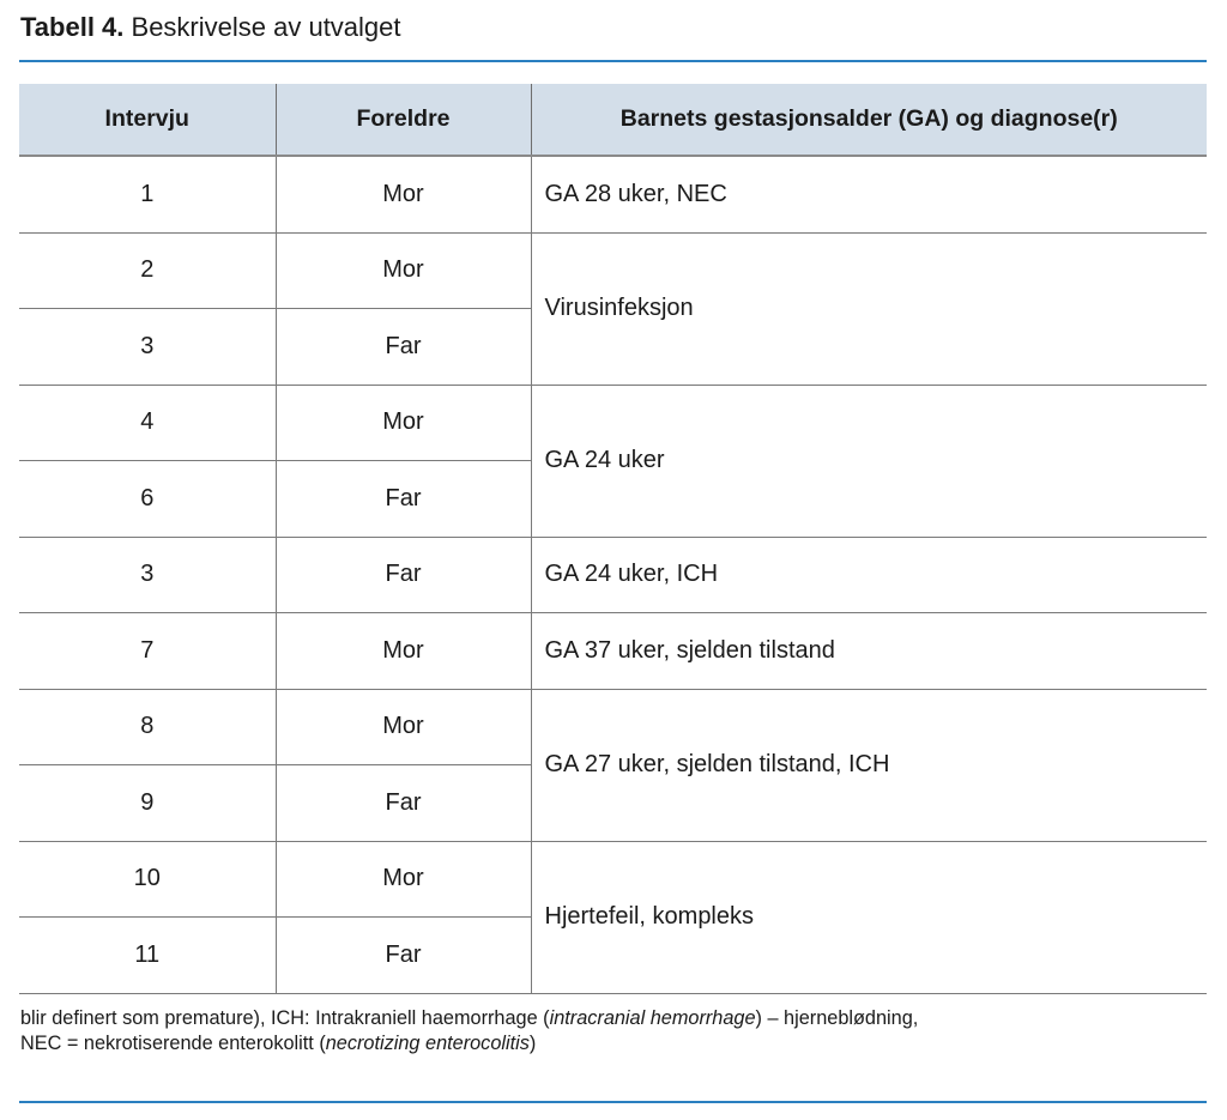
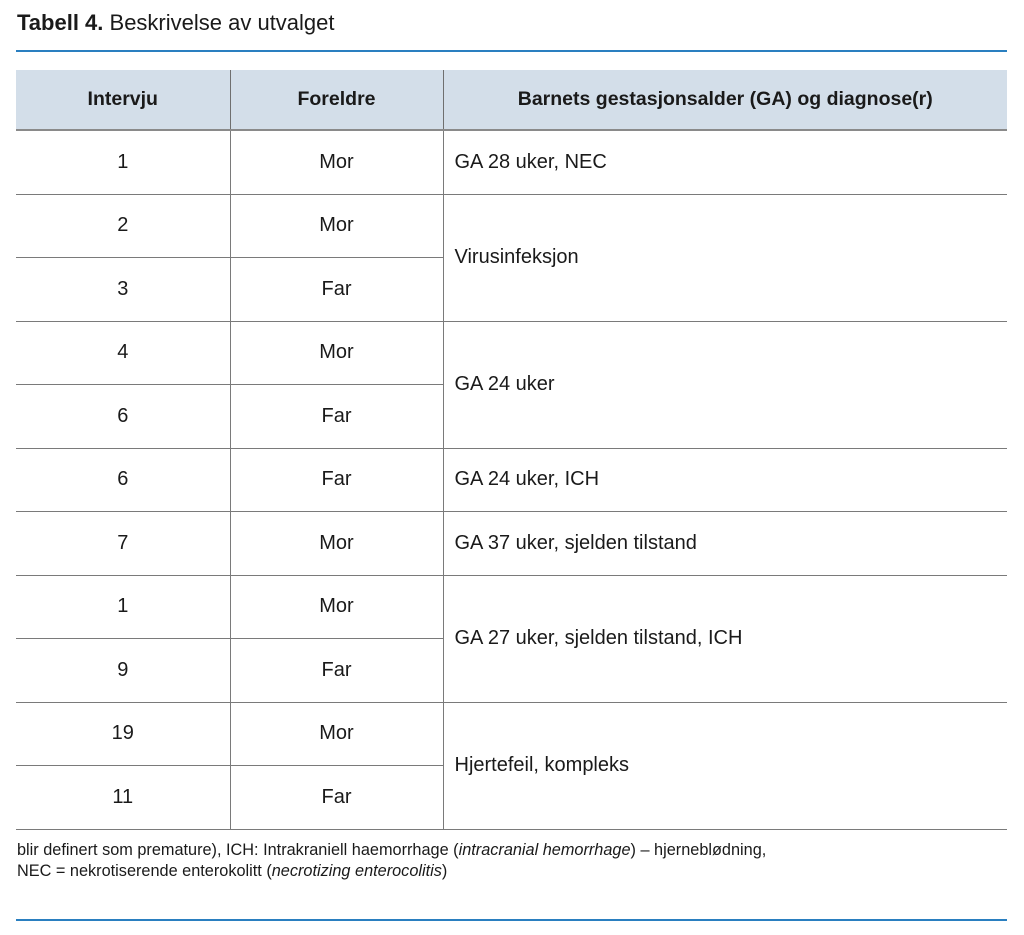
  Tabell 4. Beskrivelse av utvalget
  Intervju	Foreldre	Barnets gestasjonsalder (GA) og diagnose(r)
  1	Mor	GA 28 uker, NEC
  2	Mor	Virusinfeksjon
  3	Far
  4	Mor	GA 24 uker
  6	Far
- 3	Far	GA 24 uker, ICH
+ 6	Far	GA 24 uker, ICH
  7	Mor	GA 37 uker, sjelden tilstand
- 8	Mor	GA 27 uker, sjelden tilstand, ICH
+ 1	Mor	GA 27 uker, sjelden tilstand, ICH
  9	Far
- 10	Mor	Hjertefeil, kompleks
+ 19	Mor	Hjertefeil, kompleks
  11	Far
  blir definert som premature), ICH: Intrakraniell haemorrhage (intracranial hemorrhage) – hjerneblødning,
  NEC = nekrotiserende enterokolitt (necrotizing enterocolitis)
